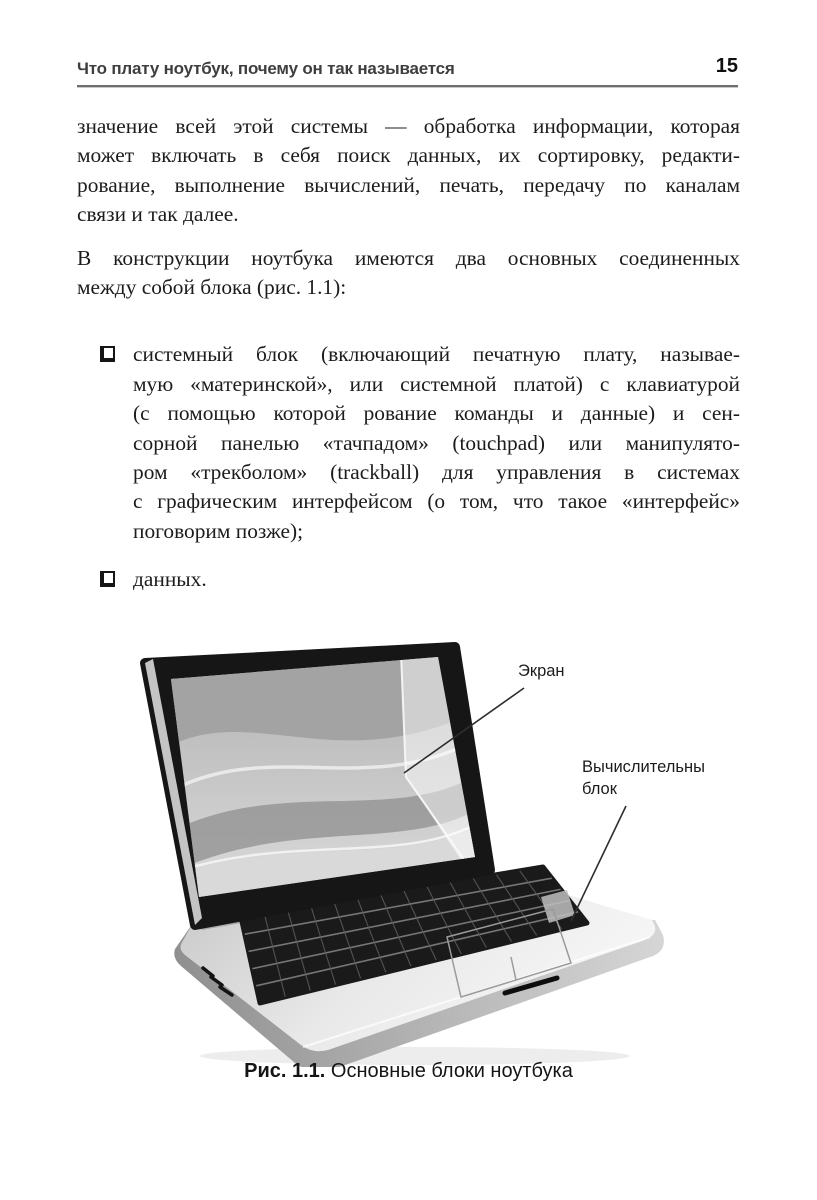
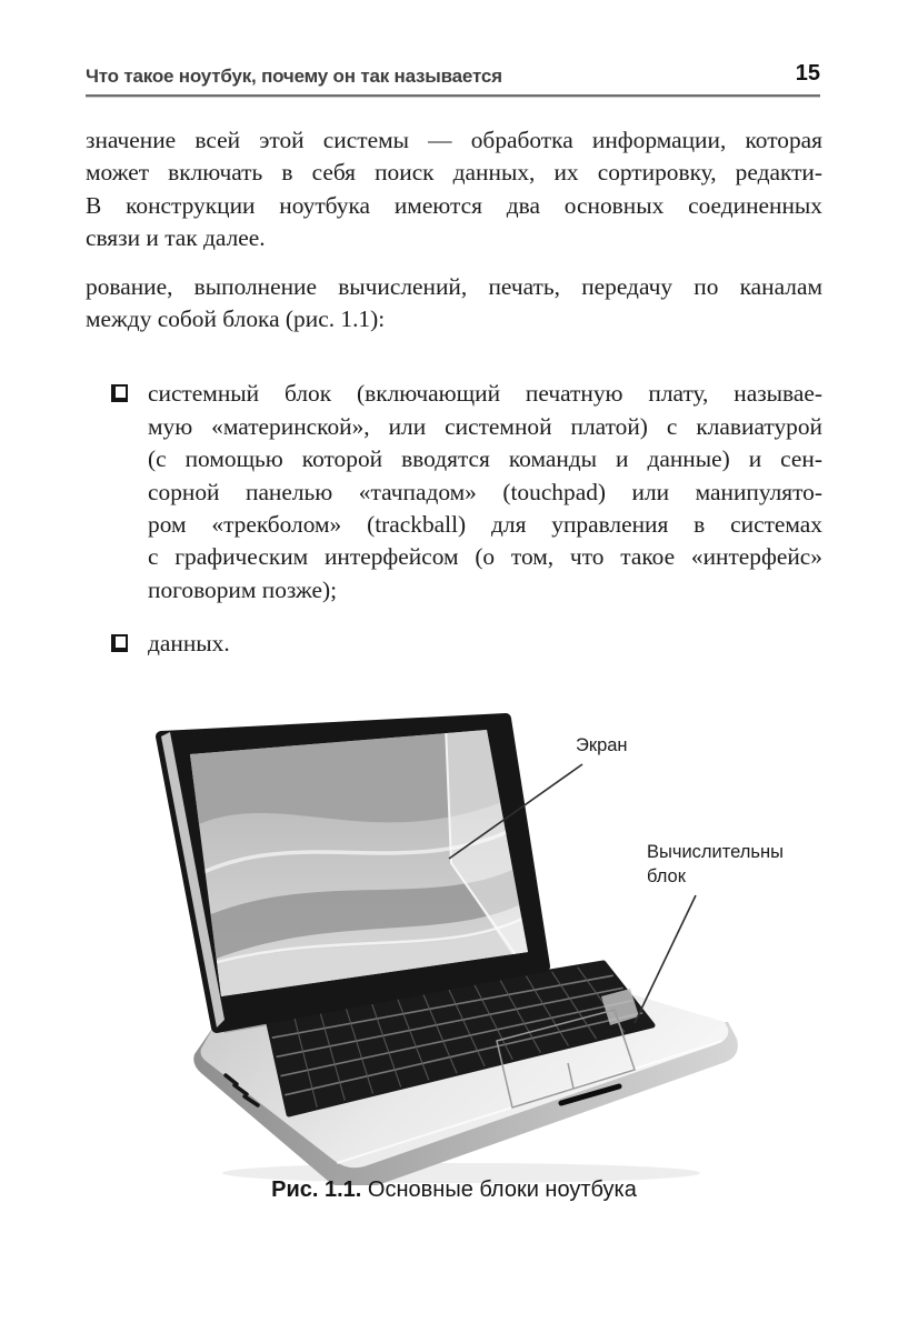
- Что плату ноутбук, почему он так называется
+ Что такое ноутбук, почему он так называется
  15
  значение всей этой системы — обработка информации, которая
  может включать в себя поиск данных, их сортировку, редакти-
- рование, выполнение вычислений, печать, передачу по каналам
+ В конструкции ноутбука имеются два основных соединенных
  связи и так далее.
- В конструкции ноутбука имеются два основных соединенных
+ рование, выполнение вычислений, печать, передачу по каналам
  между собой блока (рис. 1.1):
  системный блок (включающий печатную плату, называе-
  мую «материнской», или системной платой) с клавиатурой
- (с помощью которой рование команды и данные) и сен-
+ (с помощью которой вводятся команды и данные) и сен-
  сорной панелью «тачпадом» (touchpad) или манипулято-
  ром «трекболом» (trackball) для управления в системах
  с графическим интерфейсом (о том, что такое «интерфейс»
  поговорим позже);
  данных.
  Экран
  Вычислительны
  блок
  Рис. 1.1. Основные блоки ноутбука
